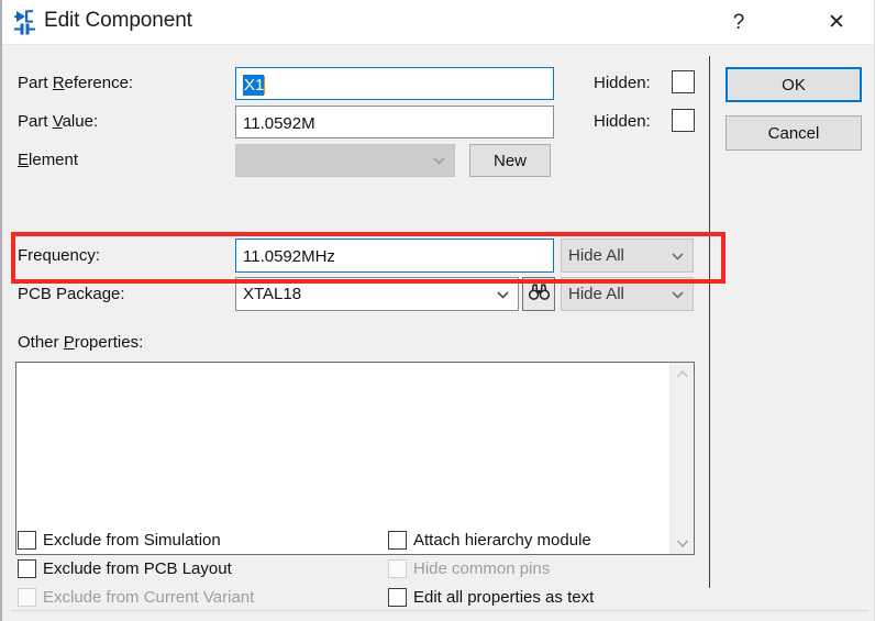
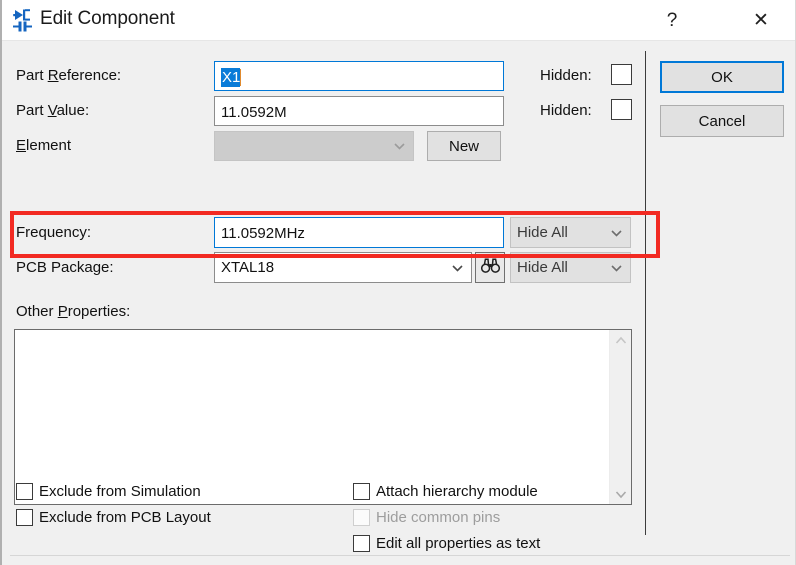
  Edit Component
  ?
  ✕
  Part Reference:
  X1
  Hidden:
  Part Value:
  11.0592M
  Hidden:
  Element
  New
  Frequency:
  11.0592MHz
  Hide All
  PCB Package:
  XTAL18
  Hide All
  Other Properties:
  Exclude from Simulation
  Exclude from PCB Layout
- Exclude from Current Variant
  Attach hierarchy module
  Hide common pins
  Edit all properties as text
  OK
  Cancel
